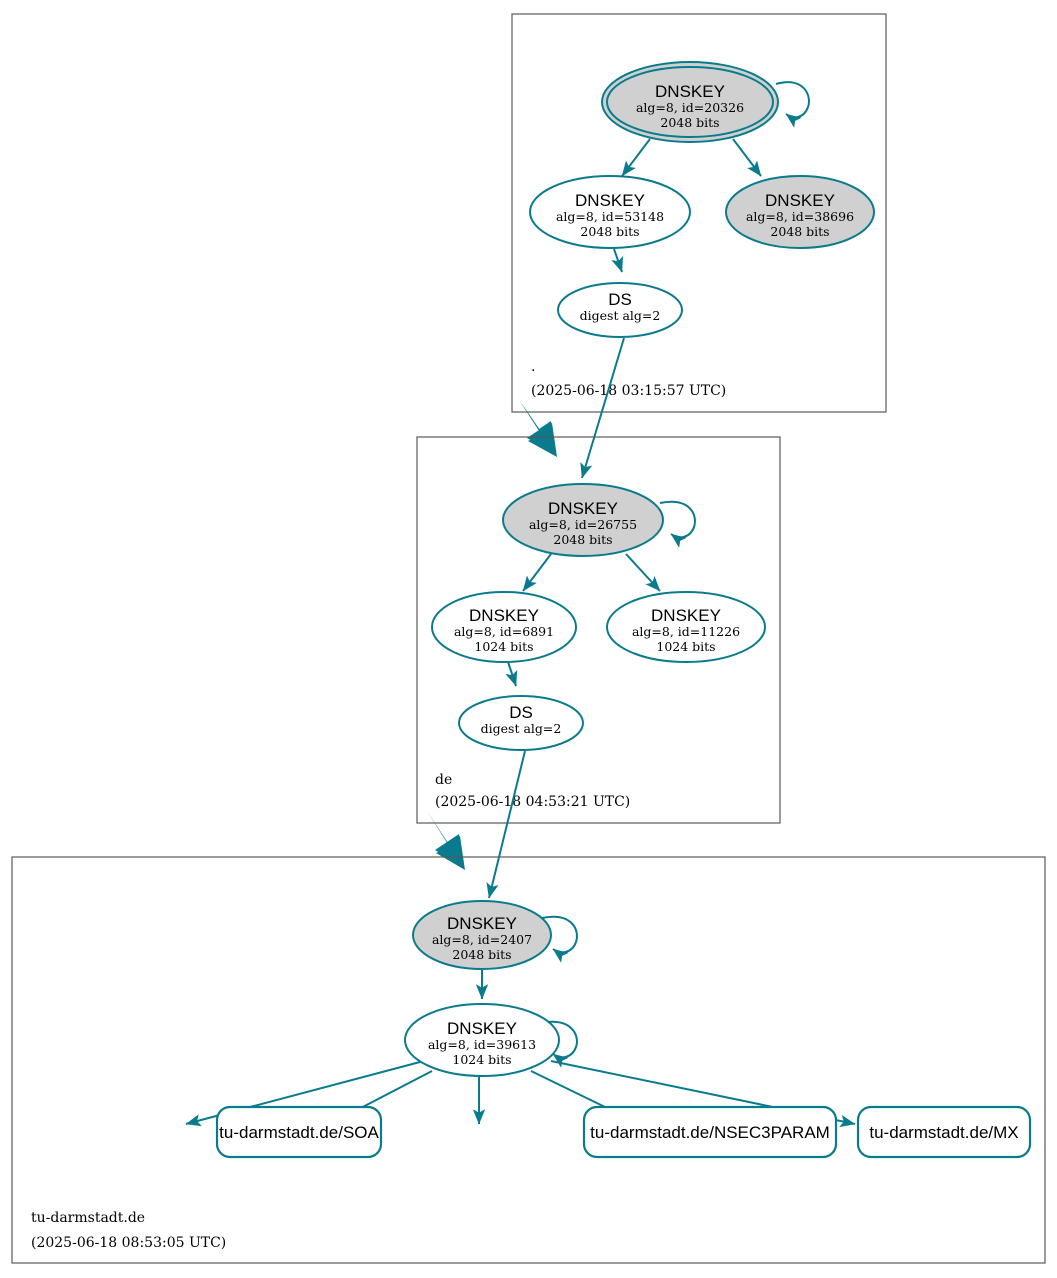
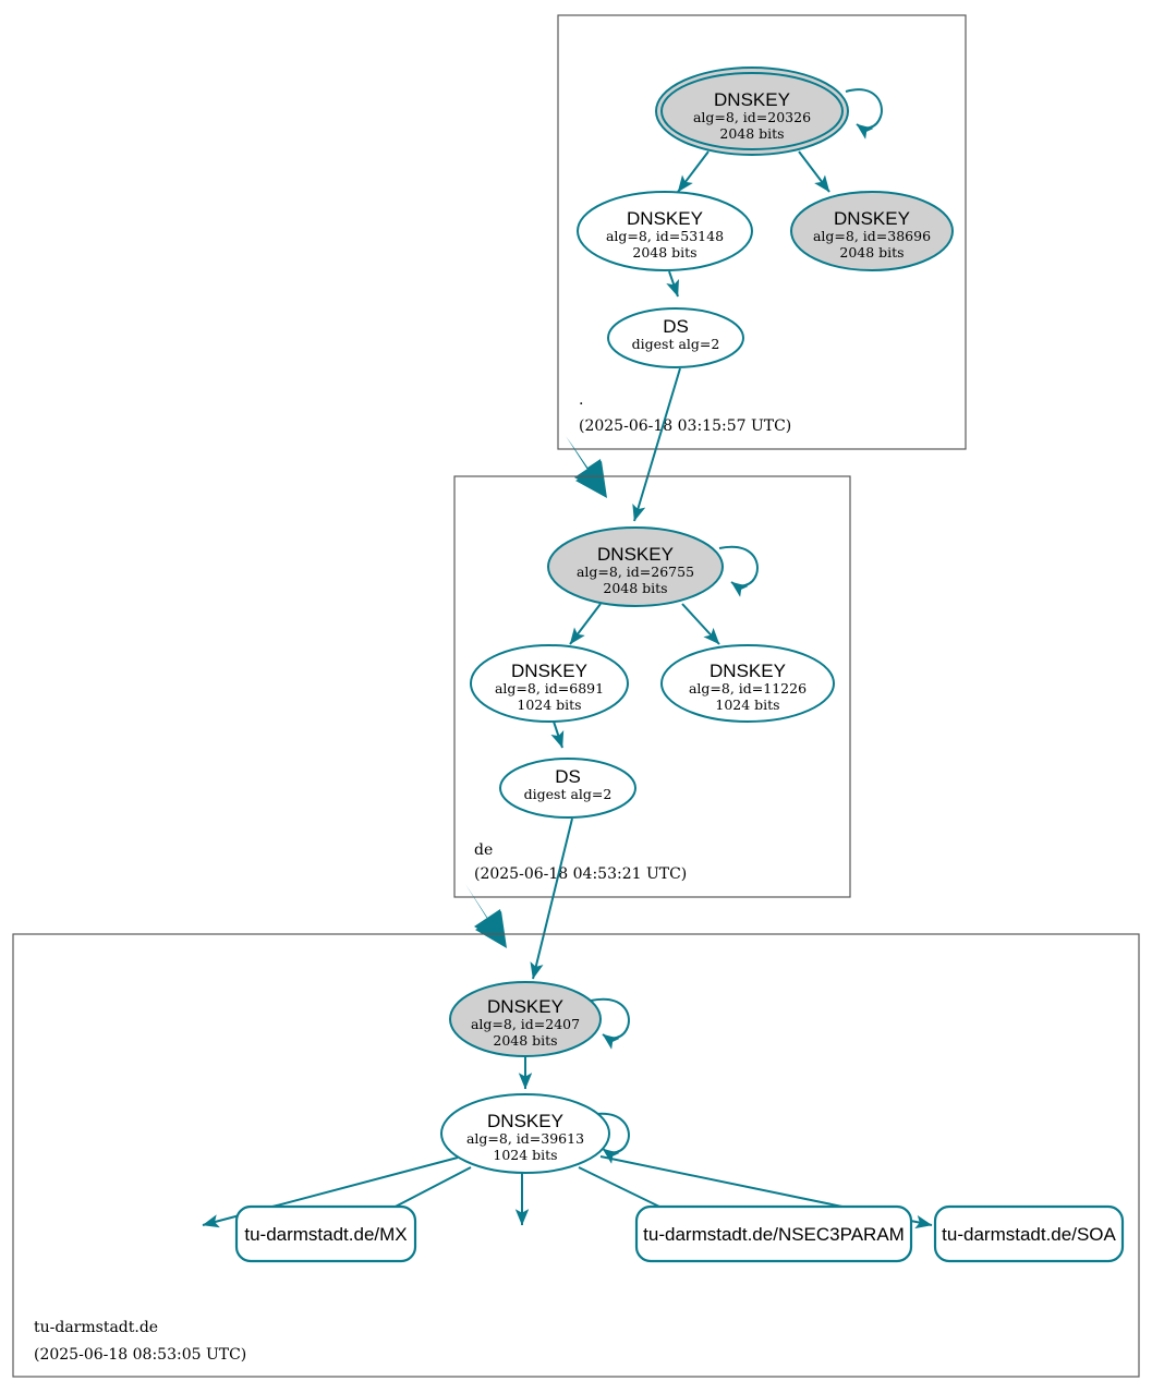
  DNSKEY
  alg=8, id=20326
  2048 bits
  DNSKEY
  alg=8, id=53148
  2048 bits
  DNSKEY
  alg=8, id=38696
  2048 bits
  DS
  digest alg=2
  .
  (2025-06-18 03:15:57 UTC)
  DNSKEY
  alg=8, id=26755
  2048 bits
  DNSKEY
  alg=8, id=6891
  1024 bits
  DNSKEY
  alg=8, id=11226
  1024 bits
  DS
  digest alg=2
  de
  (2025-06-18 04:53:21 UTC)
  DNSKEY
  alg=8, id=2407
  2048 bits
  DNSKEY
  alg=8, id=39613
  1024 bits
- tu-darmstadt.de/SOA
+ tu-darmstadt.de/MX
  tu-darmstadt.de/NSEC3PARAM
- tu-darmstadt.de/MX
+ tu-darmstadt.de/SOA
  tu-darmstadt.de
  (2025-06-18 08:53:05 UTC)
